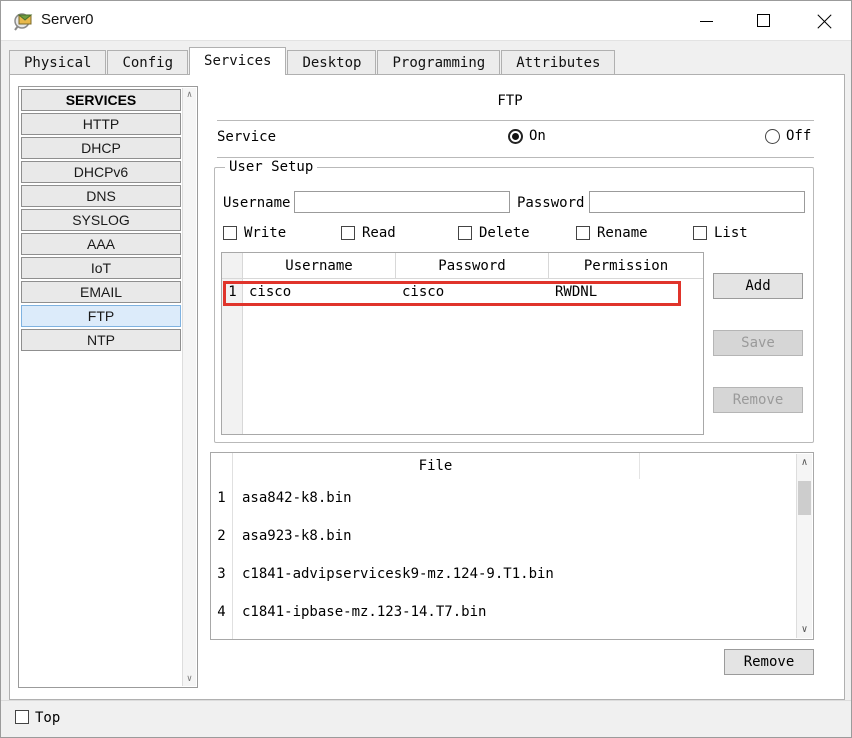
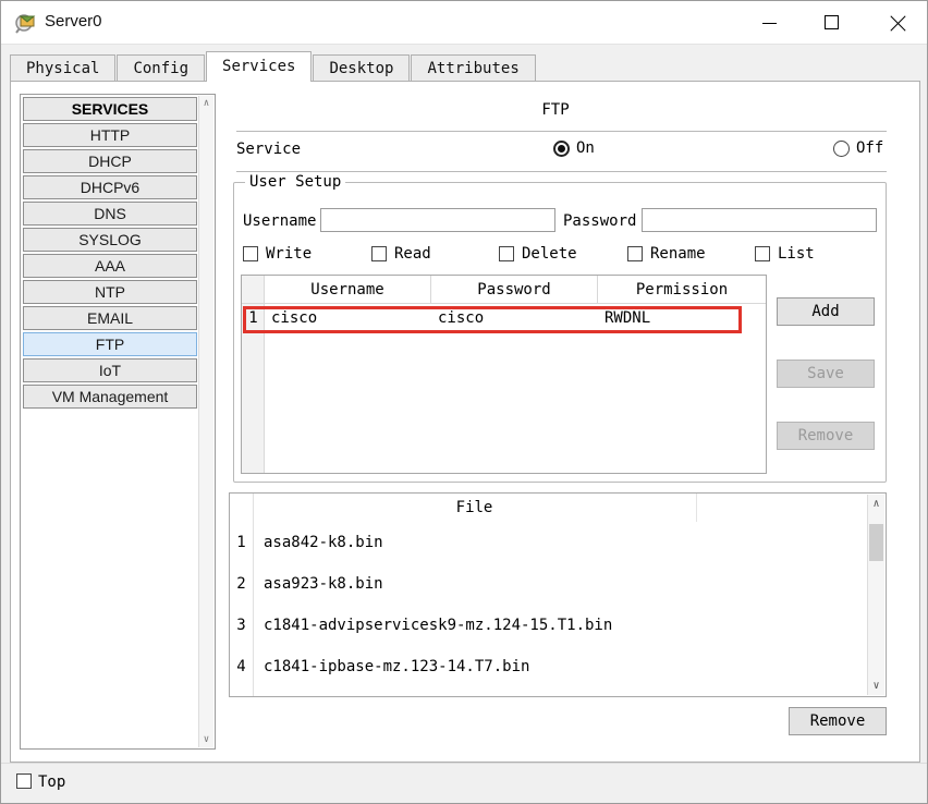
  Server0
  Physical
  Config
  Services
  Desktop
- Programming
  Attributes
  SERVICES
  HTTP
  DHCP
  DHCPv6
  DNS
  SYSLOG
  AAA
- IoT
+ NTP
  EMAIL
  FTP
- NTP
+ IoT
+ VM Management
  ∧
  ∨
  FTP
  Service
  On
  Off
  User Setup
  Username
  Password
  Write
  Read
  Delete
  Rename
  List
  Username
  Password
  Permission
  1
  cisco
  cisco
  RWDNL
  Add
  Save
  Remove
  File
  1
  asa842-k8.bin
  2
  asa923-k8.bin
  3
- c1841-advipservicesk9-mz.124-9.T1.bin
+ c1841-advipservicesk9-mz.124-15.T1.bin
  4
  c1841-ipbase-mz.123-14.T7.bin
  ∧
  ∨
  Remove
  Top
